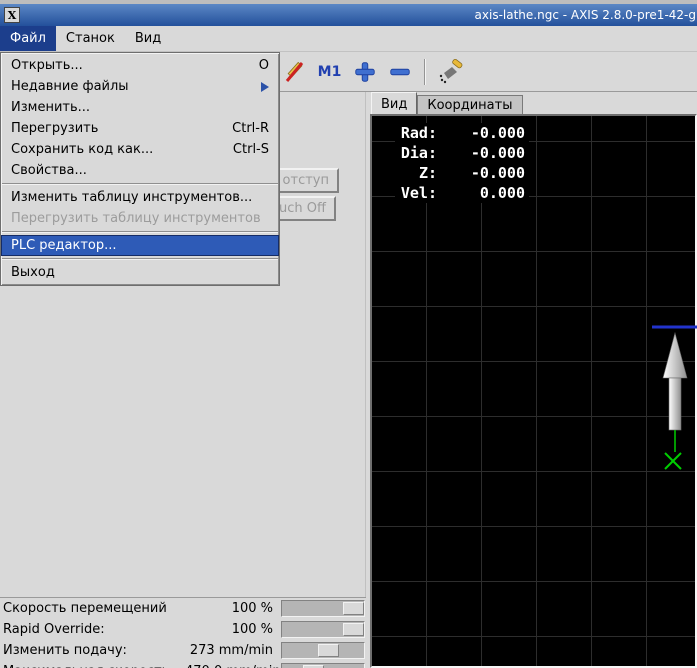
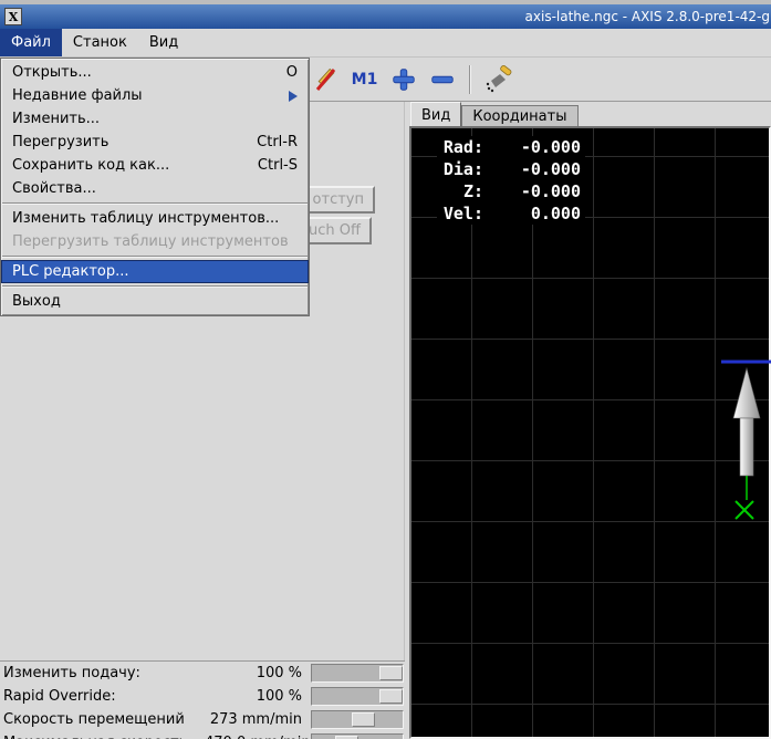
  X
  axis-lathe.ngc - AXIS 2.8.0-pre1-42-g
  Файл
  Станок
  Вид
  M1
  отступ
  uch Off
  Вид
  Координаты
  Rad:
  -0.000
  Dia:
  -0.000
  Z:
  -0.000
  Vel:
  0.000
- Скорость перемещений
+ Изменить подачу:
  100 %
  Rapid Override:
  100 %
- Изменить подачу:
+ Скорость перемещений
  273 mm/min
  Открыть...
  O
  Недавние файлы
  Изменить...
  Перегрузить
  Ctrl-R
  Сохранить код как...
  Ctrl-S
  Свойства...
  Изменить таблицу инструментов...
  Перегрузить таблицу инструментов
  PLC редактор...
  Выход
